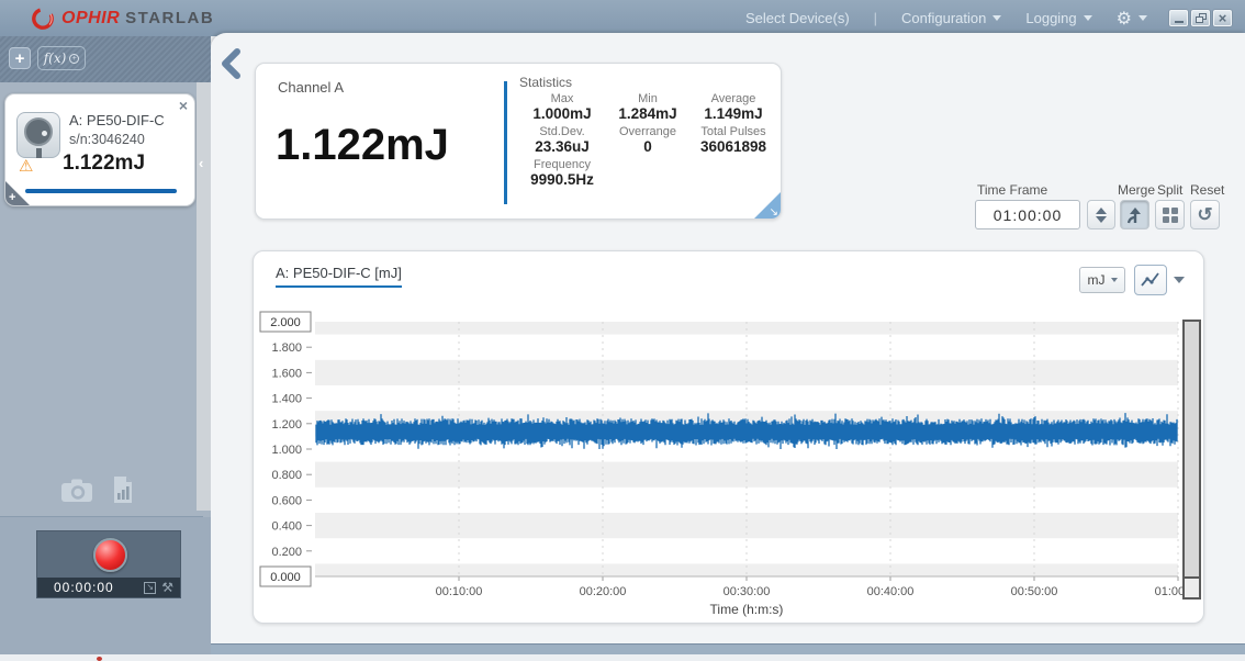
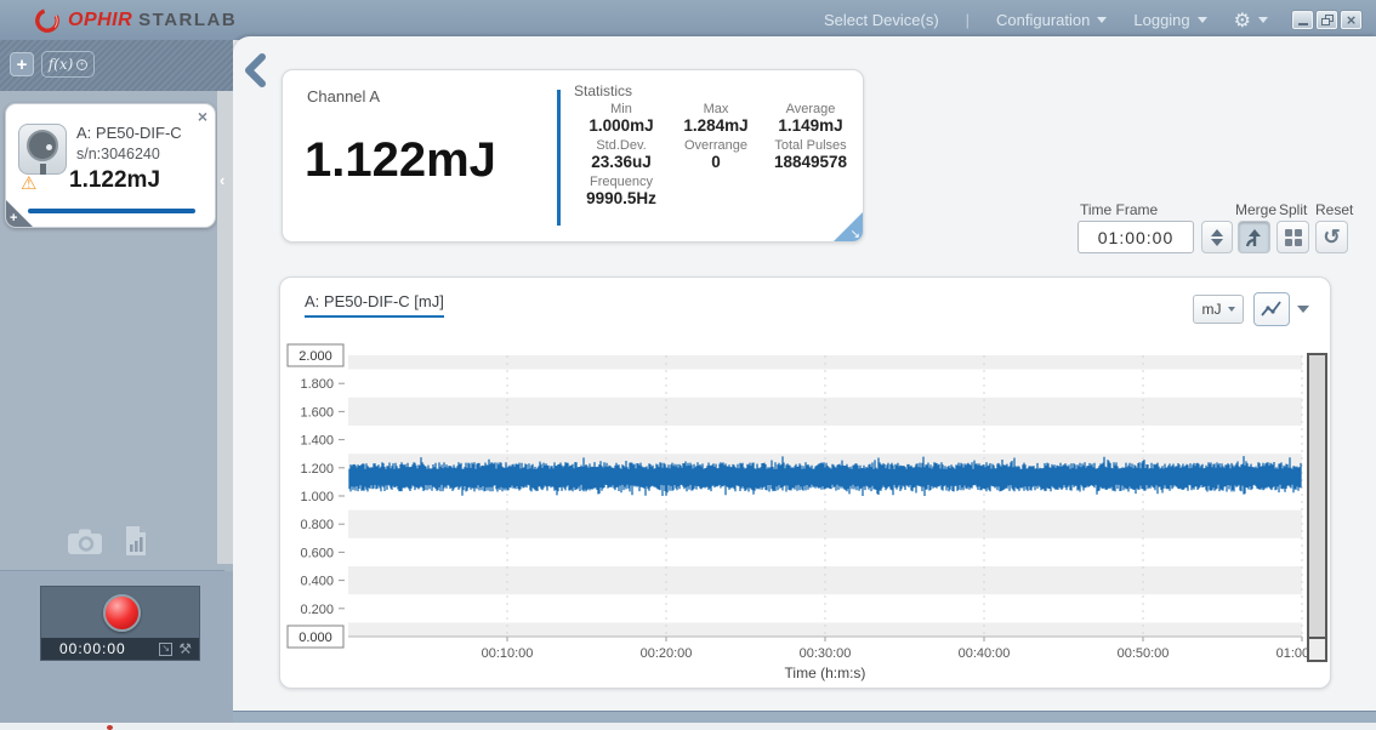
  OPHIR
  STARLAB
  Select Device(s)
  |
  Configuration
  Logging
  ⚙
  ×
  Channel A
  1.122mJ
  Statistics
- Max
+ Min
  1.000mJ
- Min
+ Max
  1.284mJ
  Average
  1.149mJ
  Std.Dev.
  23.36uJ
  Overrange
  0
  Total Pulses
- 36061898
+ 18849578
  Frequency
  9990.5Hz
  ↘
  Time Frame
  01:00:00
  Merge
  Split
  Reset
  ↺
  A: PE50-DIF-C [mJ]
  mJ
  00:10:00
  00:20:00
  00:30:00
  00:40:00
  00:50:00
  0.200
  0.400
  0.600
  0.800
  1.000
  1.200
  1.400
  1.600
  1.800
  2.000
  0.000
  Time (h:m:s)
  +
  f(x)
  ×
  A: PE50-DIF-C
  s/n:3046240
  ⚠
  1.122mJ
  +
  ‹
  00:00:00
  ↘
  ⚒
